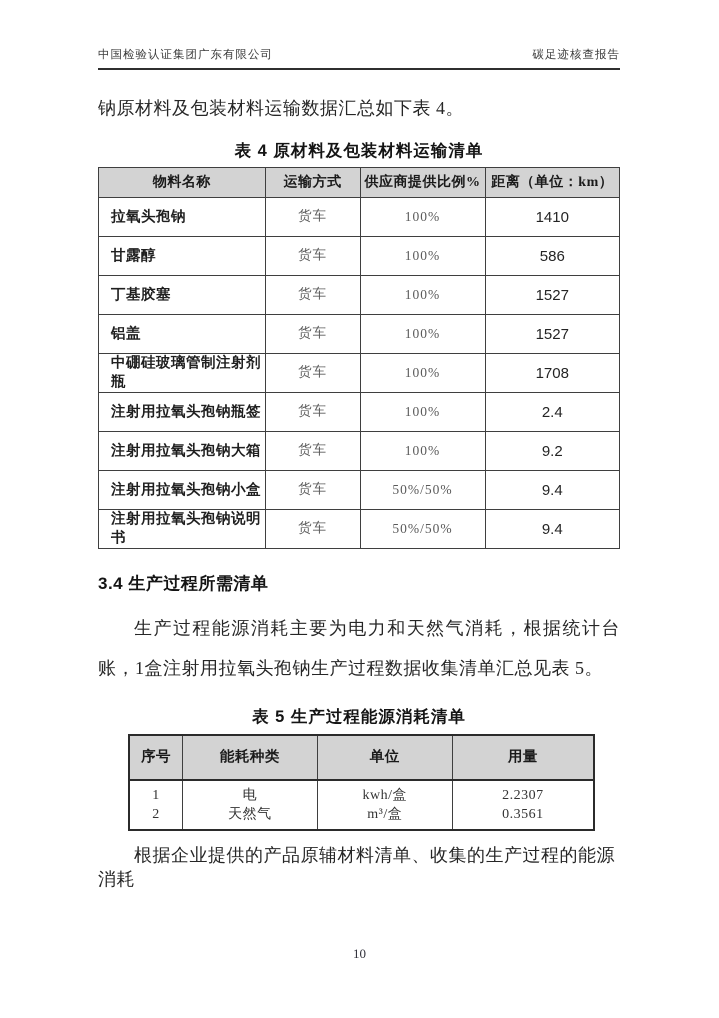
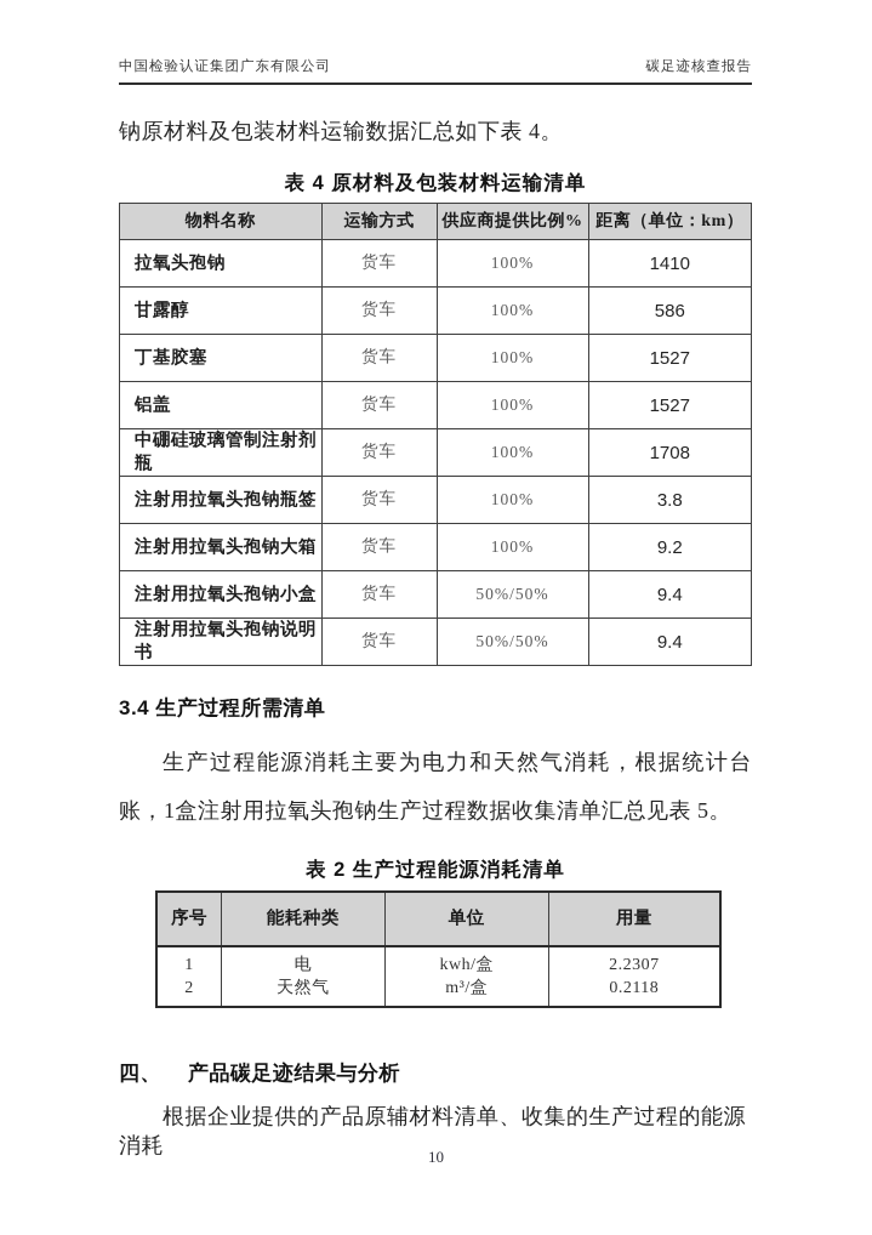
  中国检验认证集团广东有限公司
  碳足迹核查报告
  钠原材料及包装材料运输数据汇总如下表 4。
  表 4 原材料及包装材料运输清单
  物料名称	运输方式	供应商提供比例%	距离（单位：km）
  拉氧头孢钠	货车	100%	1410
  甘露醇	货车	100%	586
  丁基胶塞	货车	100%	1527
  铝盖	货车	100%	1527
  中硼硅玻璃管制注射剂瓶	货车	100%	1708
- 注射用拉氧头孢钠瓶签	货车	100%	2.4
+ 注射用拉氧头孢钠瓶签	货车	100%	3.8
  注射用拉氧头孢钠大箱	货车	100%	9.2
  注射用拉氧头孢钠小盒	货车	50%/50%	9.4
  注射用拉氧头孢钠说明书	货车	50%/50%	9.4
  3.4 生产过程所需清单
  生产过程能源消耗主要为电力和天然气消耗，根据统计台账，1盒注射用拉氧头孢钠生产过程数据收集清单汇总见表 5。
- 表 5 生产过程能源消耗清单
+ 表 2 生产过程能源消耗清单
  序号	能耗种类	单位	用量
  1	电	kwh/盒	2.2307
- 2	天然气	m³/盒	0.3561
+ 2	天然气	m³/盒	0.2118
+ 四、
+ 产品碳足迹结果与分析
  根据企业提供的产品原辅材料清单、收集的生产过程的能源消耗
  10
